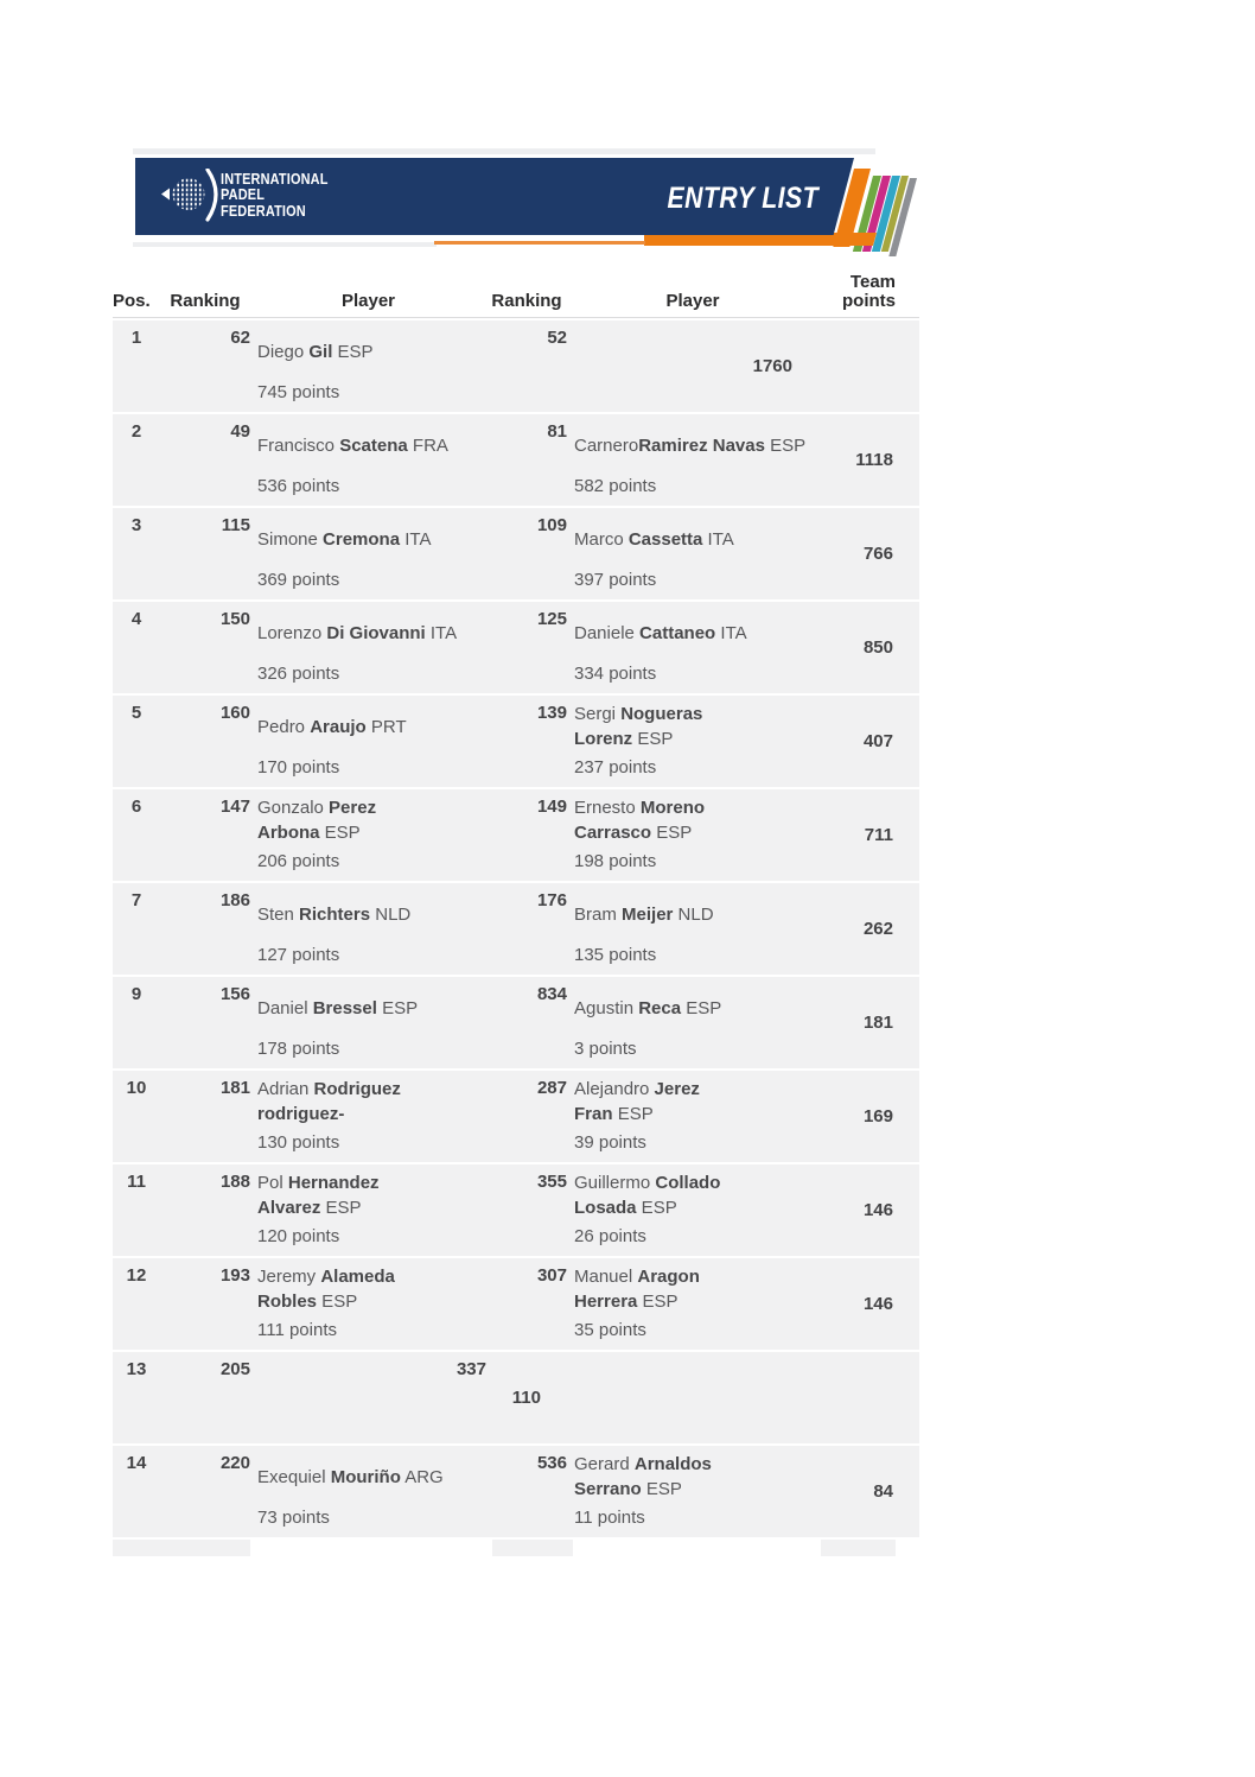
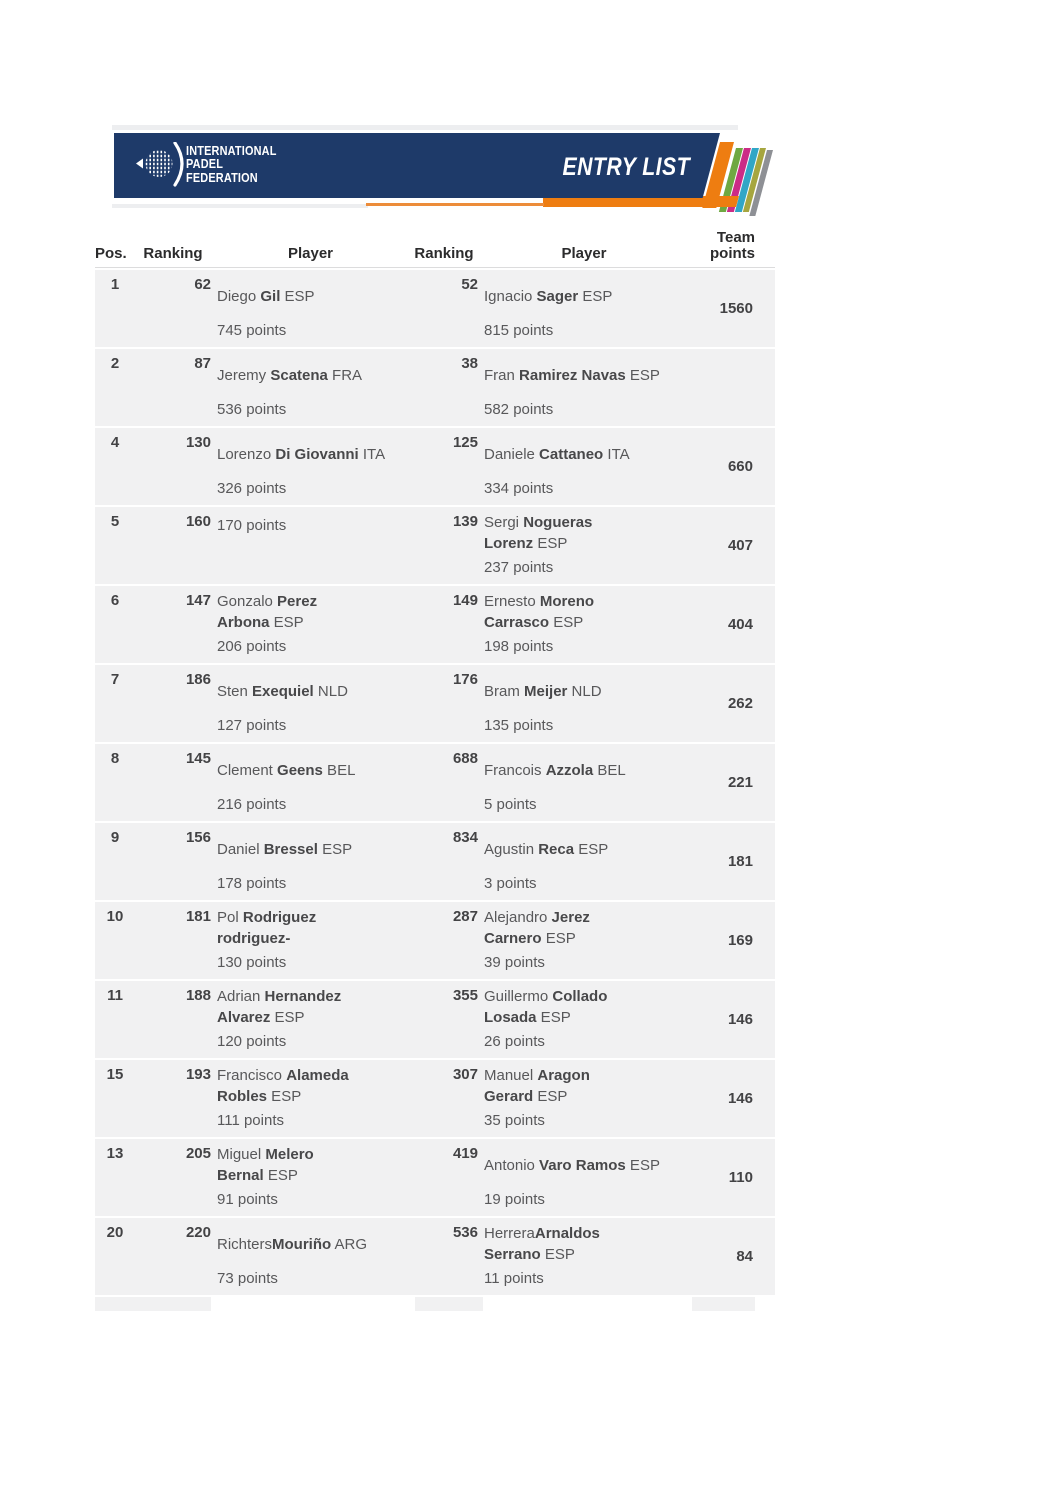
  INTERNATIONAL
  PADEL
  FEDERATION
  ENTRY LIST
  Pos.
  Ranking
  Player
  Ranking
  Player
  Team
  points
  1
  62
  Diego Gil ESP
  745 points
  52
+ Ignacio Sager ESP
+ 815 points
- 1760
+ 1560
  2
- 49
+ 87
- Francisco Scatena FRA
+ Jeremy Scatena FRA
  536 points
- 81
+ 38
- CarneroRamirez Navas ESP
+ Fran Ramirez Navas ESP
  582 points
- 1118
- 3
- 115
- Simone Cremona ITA
- 369 points
- 109
- Marco Cassetta ITA
- 397 points
- 766
  4
- 150
+ 130
  Lorenzo Di Giovanni ITA
  326 points
  125
  Daniele Cattaneo ITA
  334 points
- 850
+ 660
  5
  160
- Pedro Araujo PRT
  170 points
  139
  Sergi Nogueras
  Lorenz ESP
  237 points
  407
  6
  147
  Gonzalo Perez
  Arbona ESP
  206 points
  149
  Ernesto Moreno
  Carrasco ESP
  198 points
- 711
+ 404
  7
  186
- Sten Richters NLD
+ Sten Exequiel NLD
  127 points
  176
  Bram Meijer NLD
  135 points
  262
+ 8
+ 145
+ Clement Geens BEL
+ 216 points
+ 688
+ Francois Azzola BEL
+ 5 points
+ 221
  9
  156
  Daniel Bressel ESP
  178 points
  834
  Agustin Reca ESP
  3 points
  181
  10
  181
- Adrian Rodriguez
+ Pol Rodriguez
  rodriguez-
  130 points
  287
  Alejandro Jerez
- Fran ESP
+ Carnero ESP
  39 points
  169
  11
  188
- Pol Hernandez
+ Adrian Hernandez
  Alvarez ESP
  120 points
  355
  Guillermo Collado
  Losada ESP
  26 points
  146
- 12
+ 15
  193
- Jeremy Alameda
+ Francisco Alameda
  Robles ESP
  111 points
  307
  Manuel Aragon
- Herrera ESP
+ Gerard ESP
  35 points
  146
  13
  205
+ Miguel Melero
+ Bernal ESP
+ 91 points
- 337
+ 419
+ Antonio Varo Ramos ESP
+ 19 points
  110
- 14
+ 20
  220
- Exequiel Mouriño ARG
+ RichtersMouriño ARG
  73 points
  536
- Gerard Arnaldos
+ HerreraArnaldos
  Serrano ESP
  11 points
  84
